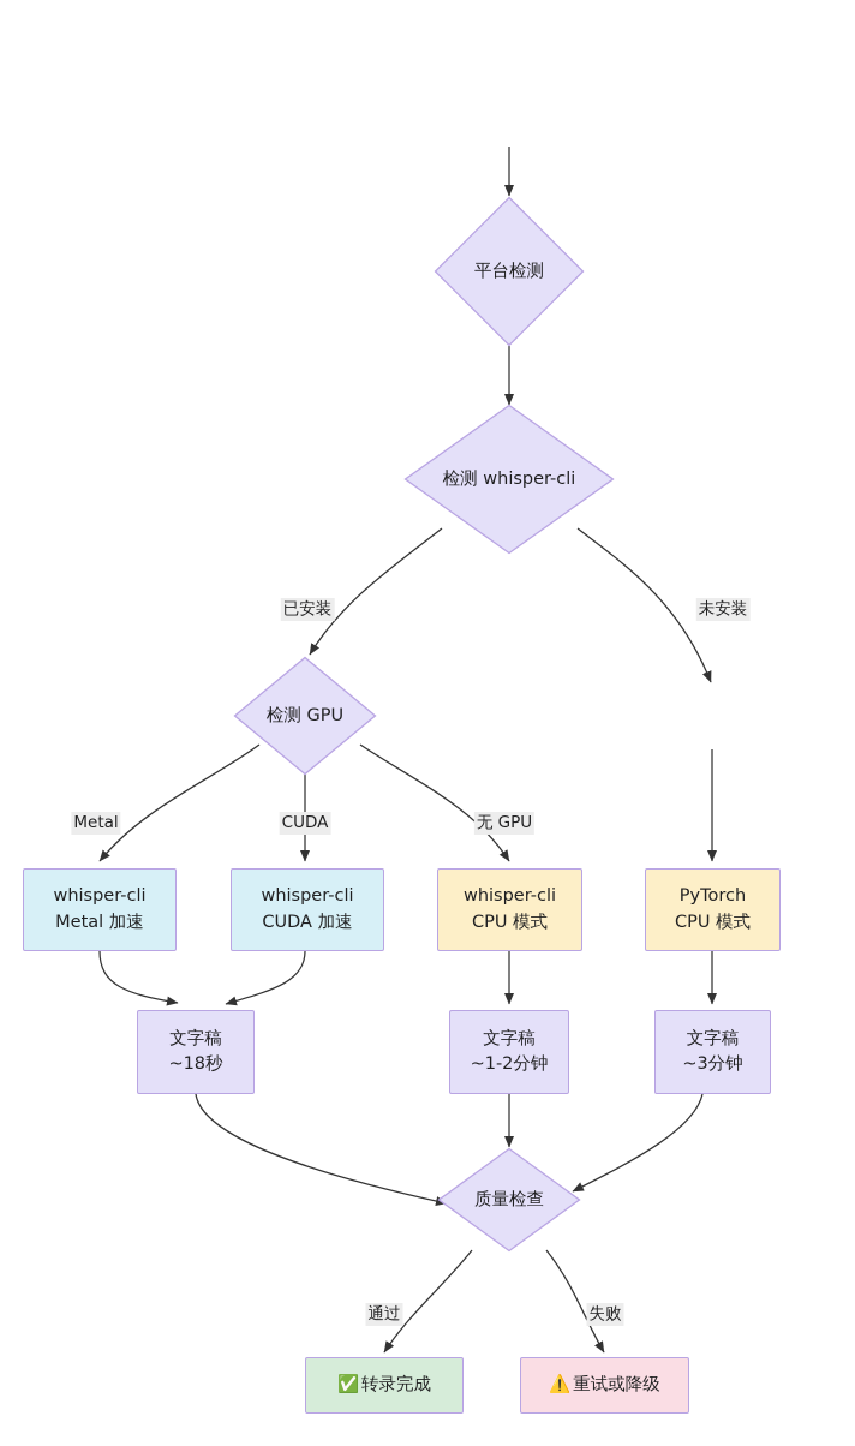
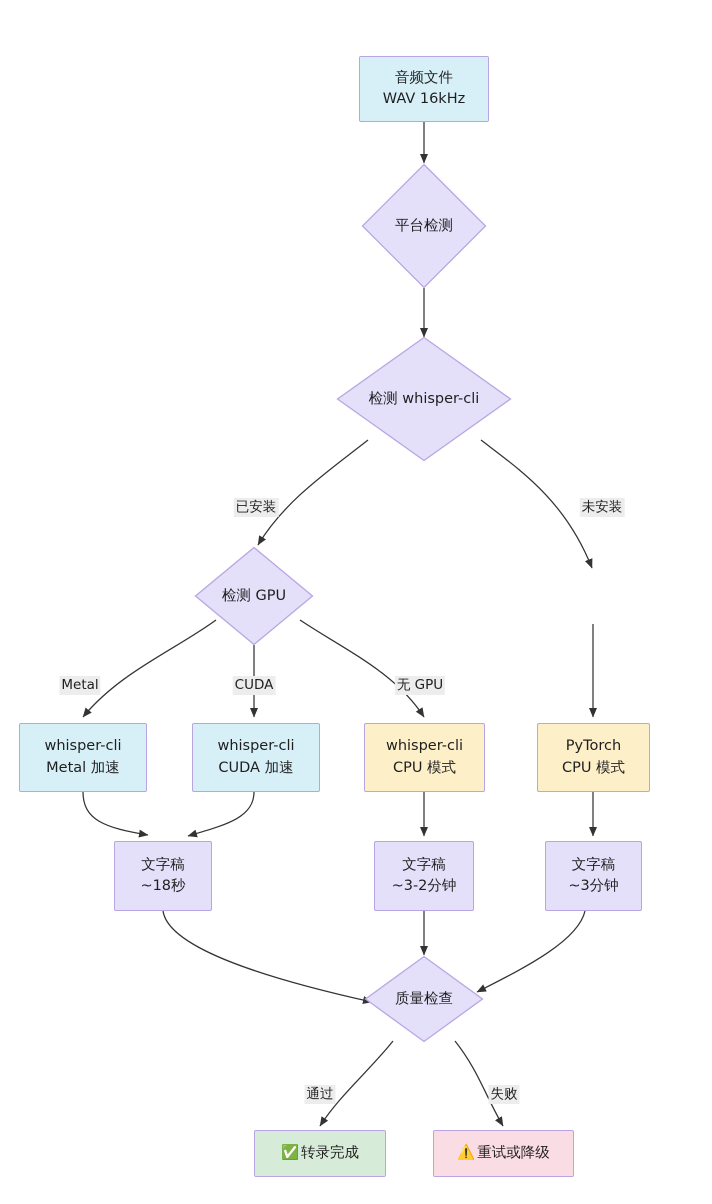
+ 音频文件
+ WAV 16kHz
  whisper-cli
  Metal 加速
  whisper-cli
  CUDA 加速
  whisper-cli
  CPU 模式
  PyTorch
  CPU 模式
  文字稿
  ~18秒
  文字稿
- ~1-2分钟
+ ~3-2分钟
  文字稿
  ~3分钟
  ✅
  转录完成
  ⚠️
  重试或降级
  平台检测
  检测 whisper-cli
  检测 GPU
  质量检查
  已安装
  未安装
  Metal
  CUDA
  无 GPU
  通过
  失败
